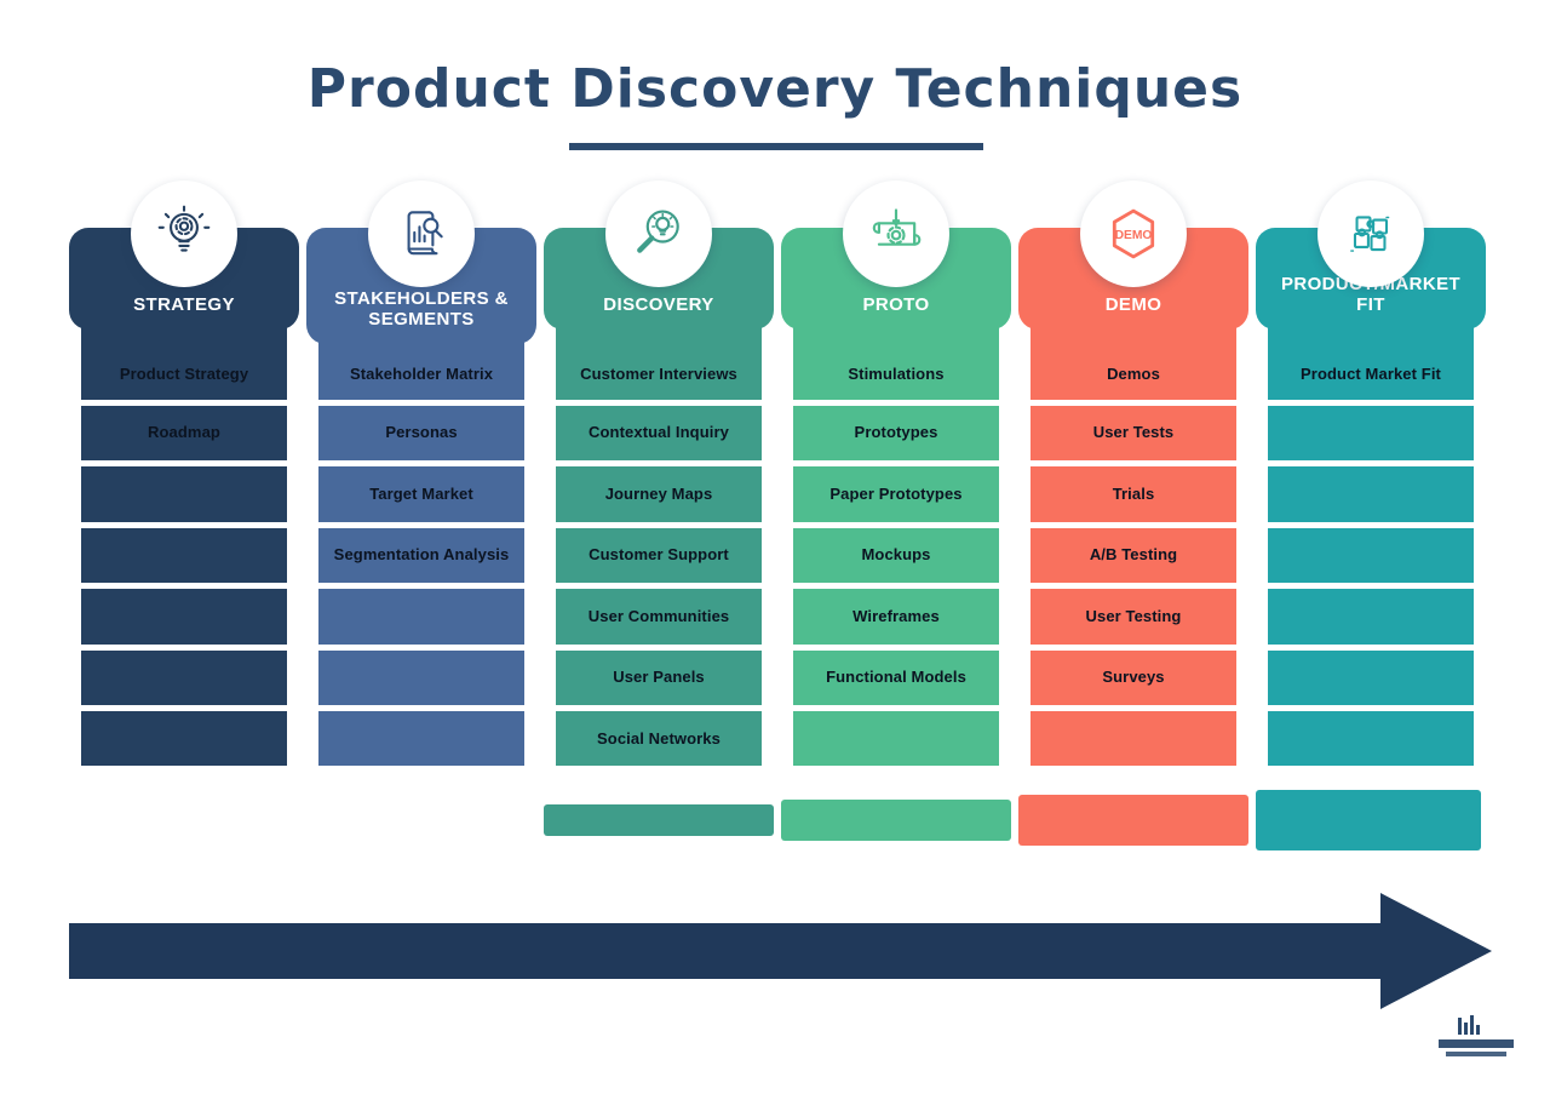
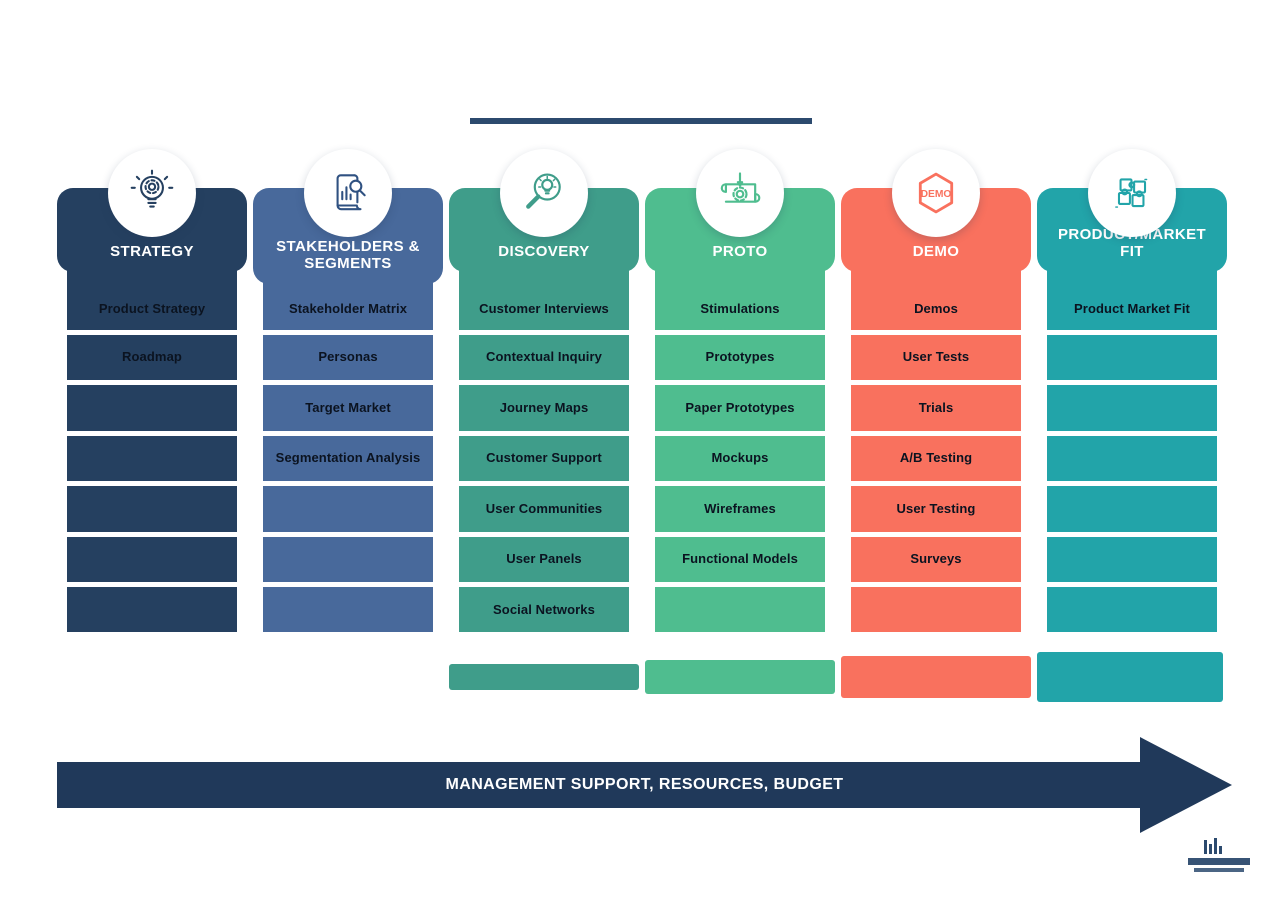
- Product Discovery Techniques
  Product Strategy
  Roadmap
  STRATEGY
  Stakeholder Matrix
  Personas
  Target Market
  Segmentation Analysis
  STAKEHOLDERS & SEGMENTS
  Customer Interviews
  Contextual Inquiry
  Journey Maps
  Customer Support
  User Communities
  User Panels
  Social Networks
  DISCOVERY
  Stimulations
  Prototypes
  Paper Prototypes
  Mockups
  Wireframes
  Functional Models
  PROTO
  Demos
  User Tests
  Trials
  A/B Testing
  User Testing
  Surveys
  DEMO
  DEMO
  Product Market Fit
  PRODUARKET FIT
+ MANAGEMENT SUPPORT, RESOURCES, BUDGET
